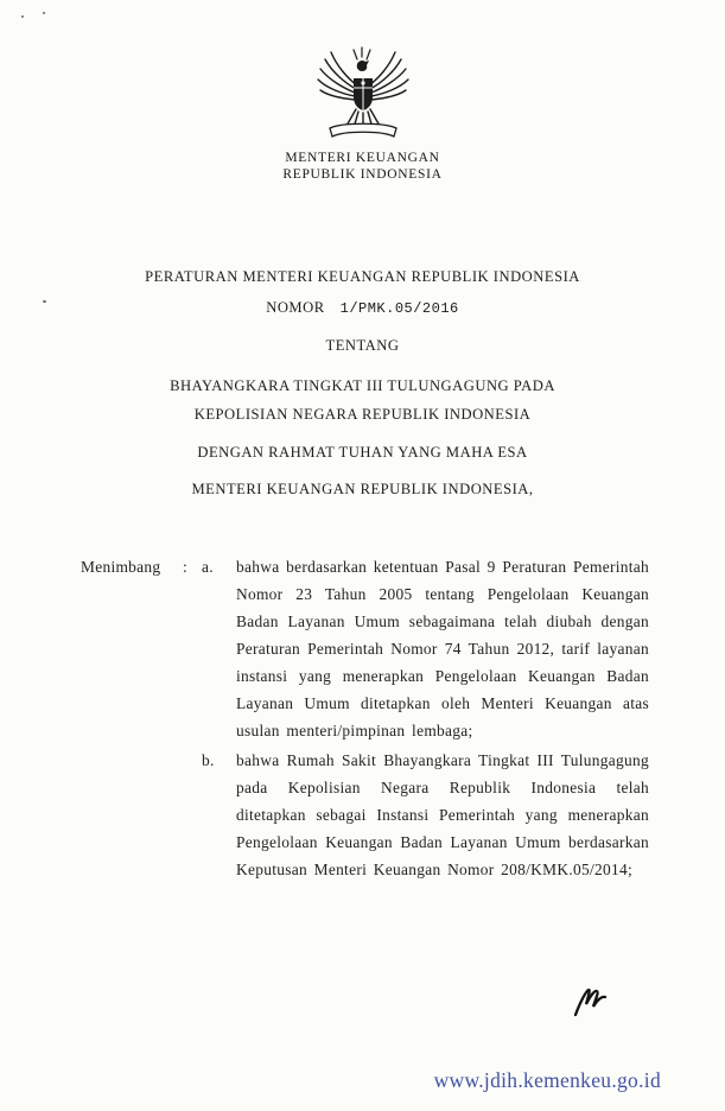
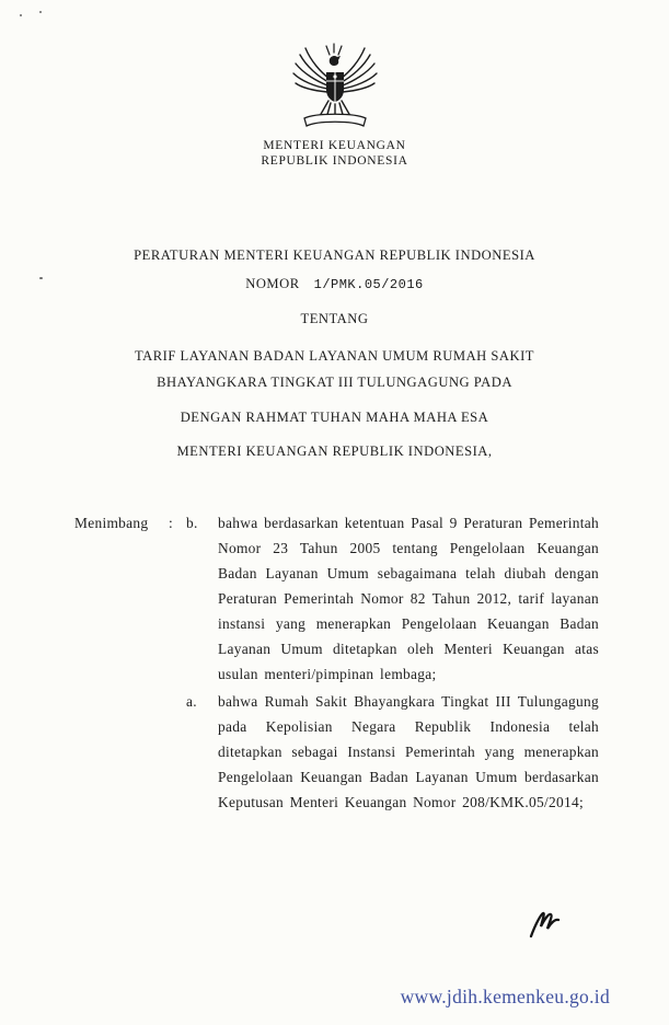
  MENTERI KEUANGAN
  REPUBLIK INDONESIA
  PERATURAN MENTERI KEUANGAN REPUBLIK INDONESIA
  NOMOR 1/PMK.05/2016
  TENTANG
+ TARIF LAYANAN BADAN LAYANAN UMUM RUMAH SAKIT
  BHAYANGKARA TINGKAT III TULUNGAGUNG PADA
- KEPOLISIAN NEGARA REPUBLIK INDONESIA
- DENGAN RAHMAT TUHAN YANG MAHA ESA
+ DENGAN RAHMAT TUHAN MAHA MAHA ESA
  MENTERI KEUANGAN REPUBLIK INDONESIA,
  Menimbang
  :
- a.
+ b.
- bahwa berdasarkan ketentuan Pasal 9 Peraturan Pemerintah Nomor 23 Tahun 2005 tentang Pengelolaan Keuangan Badan Layanan Umum sebagaimana telah diubah dengan Peraturan Pemerintah Nomor 74 Tahun 2012, tarif layanan instansi yang menerapkan Pengelolaan Keuangan Badan Layanan Umum ditetapkan oleh Menteri Keuangan atas usulan menteri/pimpinan lembaga;
+ bahwa berdasarkan ketentuan Pasal 9 Peraturan Pemerintah Nomor 23 Tahun 2005 tentang Pengelolaan Keuangan Badan Layanan Umum sebagaimana telah diubah dengan Peraturan Pemerintah Nomor 82 Tahun 2012, tarif layanan instansi yang menerapkan Pengelolaan Keuangan Badan Layanan Umum ditetapkan oleh Menteri Keuangan atas usulan menteri/pimpinan lembaga;
- b.
+ a.
  bahwa Rumah Sakit Bhayangkara Tingkat III Tulungagung pada Kepolisian Negara Republik Indonesia telah ditetapkan sebagai Instansi Pemerintah yang menerapkan Pengelolaan Keuangan Badan Layanan Umum berdasarkan Keputusan Menteri Keuangan Nomor 208/KMK.05/2014;
  www.jdih.kemenkeu.go.id
